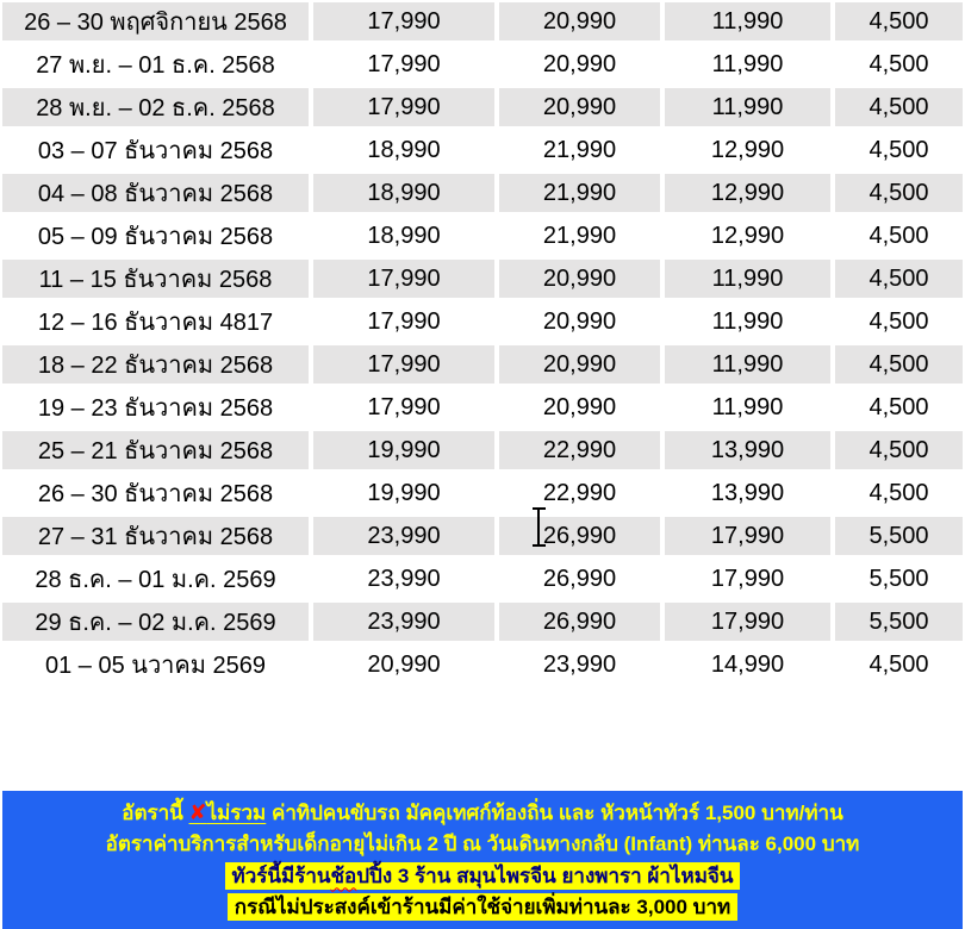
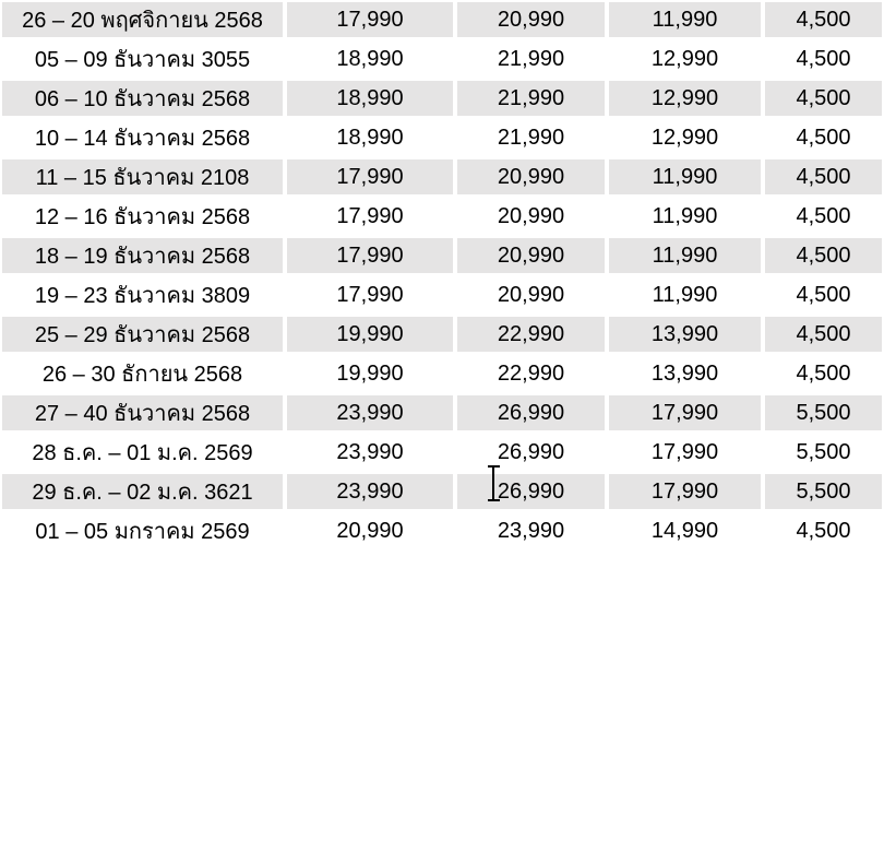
- 26 – 30 พฤศจิกายน 2568	17,990	20,990	11,990	4,500
+ 26 – 20 พฤศจิกายน 2568	17,990	20,990	11,990	4,500
- 27 พ.ย. – 01 ธ.ค. 2568	17,990	20,990	11,990	4,500
- 28 พ.ย. – 02 ธ.ค. 2568	17,990	20,990	11,990	4,500
- 03 – 07 ธันวาคม 2568	18,990	21,990	12,990	4,500
- 04 – 08 ธันวาคม 2568	18,990	21,990	12,990	4,500
- 05 – 09 ธันวาคม 2568	18,990	21,990	12,990	4,500
+ 05 – 09 ธันวาคม 3055	18,990	21,990	12,990	4,500
+ 06 – 10 ธันวาคม 2568	18,990	21,990	12,990	4,500
+ 10 – 14 ธันวาคม 2568	18,990	21,990	12,990	4,500
- 11 – 15 ธันวาคม 2568	17,990	20,990	11,990	4,500
+ 11 – 15 ธันวาคม 2108	17,990	20,990	11,990	4,500
- 12 – 16 ธันวาคม 4817	17,990	20,990	11,990	4,500
+ 12 – 16 ธันวาคม 2568	17,990	20,990	11,990	4,500
- 18 – 22 ธันวาคม 2568	17,990	20,990	11,990	4,500
+ 18 – 19 ธันวาคม 2568	17,990	20,990	11,990	4,500
- 19 – 23 ธันวาคม 2568	17,990	20,990	11,990	4,500
+ 19 – 23 ธันวาคม 3809	17,990	20,990	11,990	4,500
- 25 – 21 ธันวาคม 2568	19,990	22,990	13,990	4,500
+ 25 – 29 ธันวาคม 2568	19,990	22,990	13,990	4,500
- 26 – 30 ธันวาคม 2568	19,990	22,990	13,990	4,500
+ 26 – 30 ธักายน 2568	19,990	22,990	13,990	4,500
- 27 – 31 ธันวาคม 2568	23,990	26,990	17,990	5,500
+ 27 – 40 ธันวาคม 2568	23,990	26,990	17,990	5,500
  28 ธ.ค. – 01 ม.ค. 2569	23,990	26,990	17,990	5,500
- 29 ธ.ค. – 02 ม.ค. 2569	23,990	26,990	17,990	5,500
+ 29 ธ.ค. – 02 ม.ค. 3621	23,990	26,990	17,990	5,500
- 01 – 05 นวาคม 2569	20,990	23,990	14,990	4,500
+ 01 – 05 มกราคม 2569	20,990	23,990	14,990	4,500
- อัตรานี้ ✘ไม่รวม ค่าทิปคนขับรถ มัคคุเทศก์ท้องถิ่น และ หัวหน้าทัวร์ 1,500 บาท/ท่าน
- อัตราค่าบริการสำหรับเด็กอายุไม่เกิน 2 ปี ณ วันเดินทางกลับ (Infant) ท่านละ 6,000 บาท
- ทัวร์นี้มีร้านช้อปปิ้ง 3 ร้าน สมุนไพรจีน ยางพารา ผ้าไหมจีน
- กรณีไม่ประสงค์เข้าร้านมีค่าใช้จ่ายเพิ่มท่านละ 3,000 บาท
